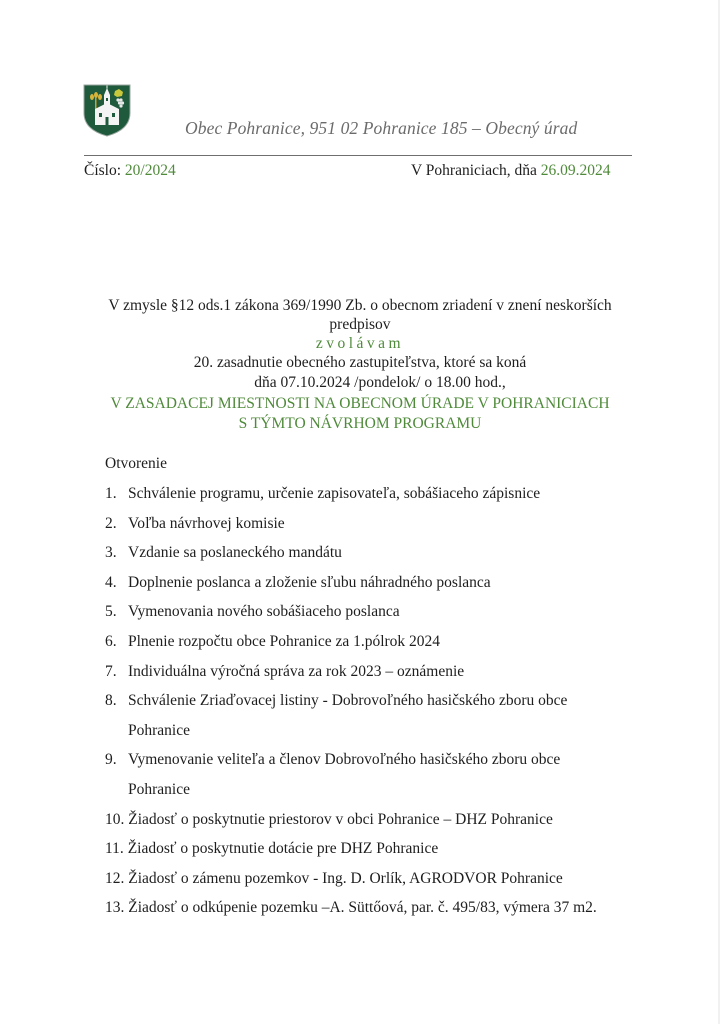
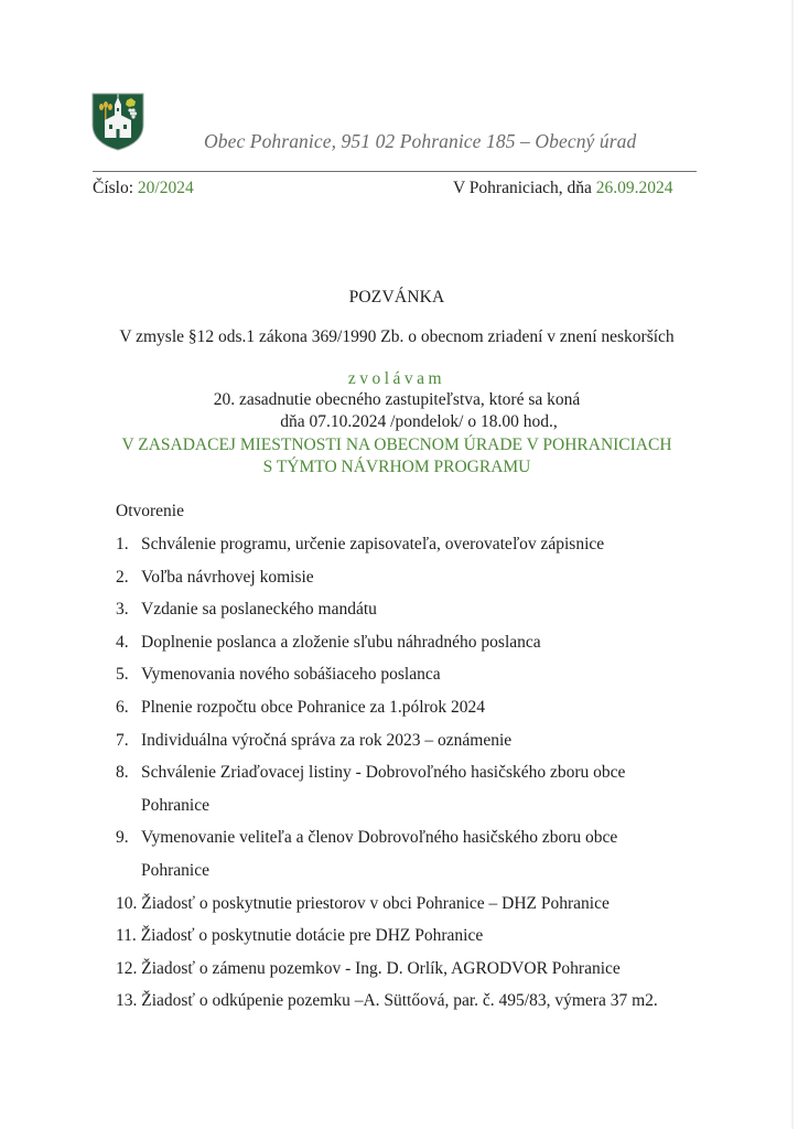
  Obec Pohranice, 951 02 Pohranice 185 – Obecný úrad
  Číslo: 20/2024
  V Pohraniciach, dňa 26.09.2024
+ POZVÁNKA
  V zmysle §12 ods.1 zákona 369/1990 Zb. o obecnom zriadení v znení neskorších
- predpisov
  zvolávam
  20. zasadnutie obecného zastupiteľstva, ktoré sa koná
  dňa 07.10.2024 /pondelok/ o 18.00 hod.,
  V ZASADACEJ MIESTNOSTI NA OBECNOM ÚRADE V POHRANICIACH
  S TÝMTO NÁVRHOM PROGRAMU
  Otvorenie
  1.
- Schválenie programu, určenie zapisovateľa, sobášiaceho zápisnice
+ Schválenie programu, určenie zapisovateľa, overovateľov zápisnice
  2.
  Voľba návrhovej komisie
  3.
  Vzdanie sa poslaneckého mandátu
  4.
  Doplnenie poslanca a zloženie sľubu náhradného poslanca
  5.
  Vymenovania nového sobášiaceho poslanca
  6.
  Plnenie rozpočtu obce Pohranice za 1.pólrok 2024
  7.
  Individuálna výročná správa za rok 2023 – oznámenie
  8.
  Schválenie Zriaďovacej listiny - Dobrovoľného hasičského zboru obce
  Pohranice
  9.
  Vymenovanie veliteľa a členov Dobrovoľného hasičského zboru obce
  Pohranice
  10. Žiadosť o poskytnutie priestorov v obci Pohranice – DHZ Pohranice
  11. Žiadosť o poskytnutie dotácie pre DHZ Pohranice
  12. Žiadosť o zámenu pozemkov - Ing. D. Orlík, AGRODVOR Pohranice
  13. Žiadosť o odkúpenie pozemku –A. Süttőová, par. č. 495/83, výmera 37 m2.
